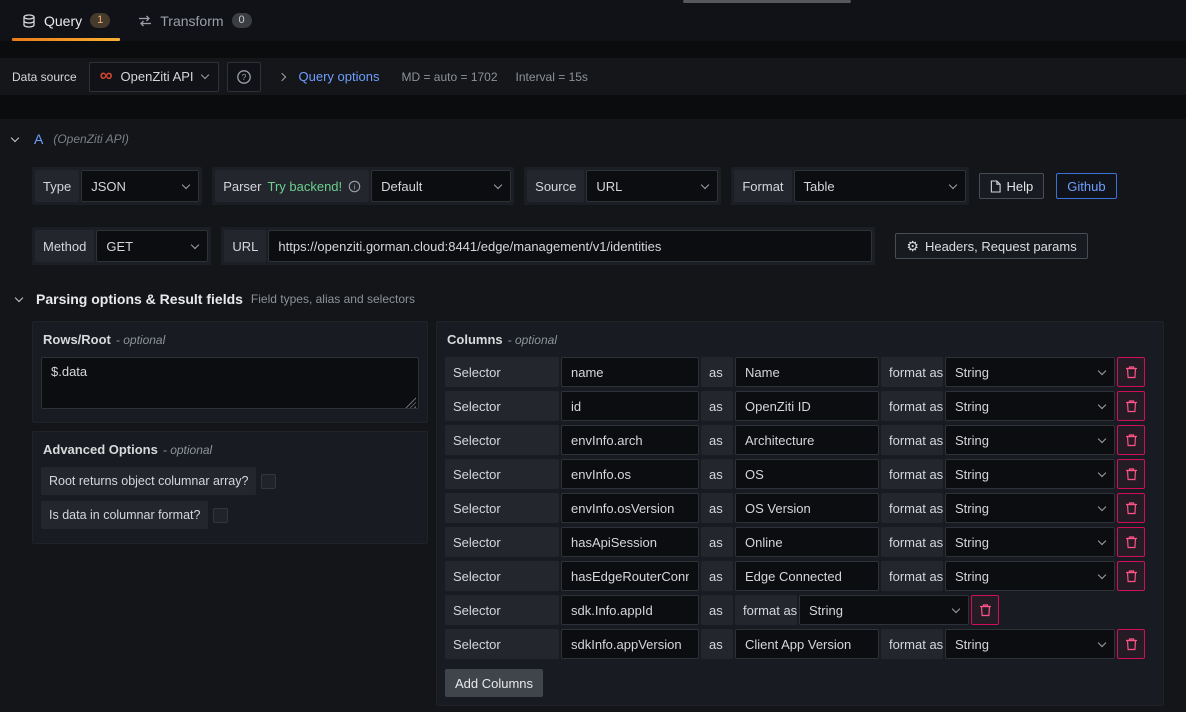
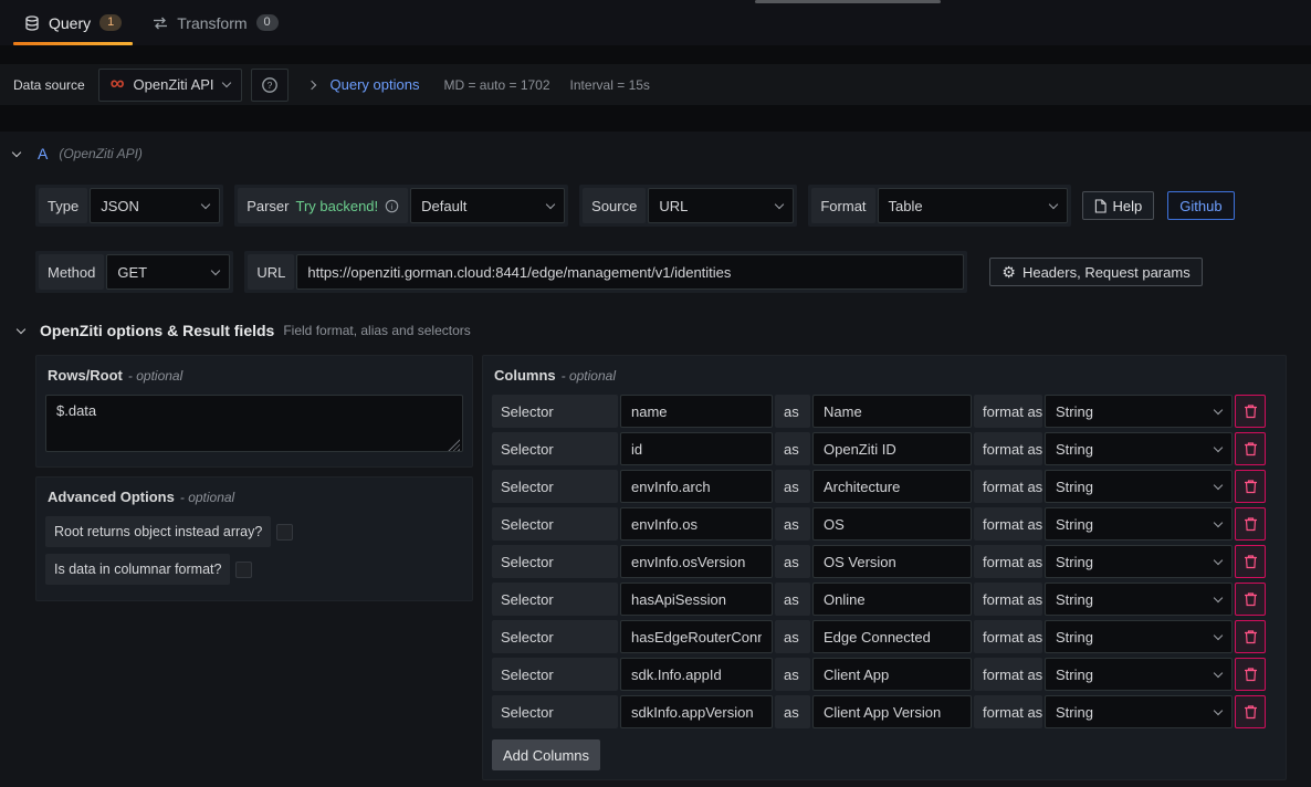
  Query
  1
  Transform
  0
  Data source
  ∞
  OpenZiti API
  ?
  Query options
  MD = auto = 1702
  Interval = 15s
  A
  (OpenZiti API)
  Type
  JSON
  Parser
  Try backend!
  i
  Default
  Source
  URL
  Format
  Table
  Help
  Github
  Method
  GET
  URL
  https://openziti.gorman.cloud:8441/edge/management/v1/identities
  ⚙
  Headers, Request params
- Parsing options & Result fields
+ OpenZiti options & Result fields
- Field types, alias and selectors
+ Field format, alias and selectors
  Rows/Root - optional
  $.data
  Advanced Options - optional
- Root returns object columnar array?
+ Root returns object instead array?
  Is data in columnar format?
  Columns - optional
  Selector
  name
  as
  Name
  format as
  String
  Selector
  id
  as
  OpenZiti ID
  format as
  String
  Selector
  envInfo.arch
  as
  Architecture
  format as
  String
  Selector
  envInfo.os
  as
  OS
  format as
  String
  Selector
  envInfo.osVersion
  as
  OS Version
  format as
  String
  Selector
  hasApiSession
  as
  Online
  format as
  String
  Selector
  hasEdgeRouterConn
  as
  Edge Connected
  format as
  String
  Selector
  sdk.Info.appId
  as
+ Client App
  format as
  String
  Selector
  sdkInfo.appVersion
  as
  Client App Version
  format as
  String
  Add Columns
